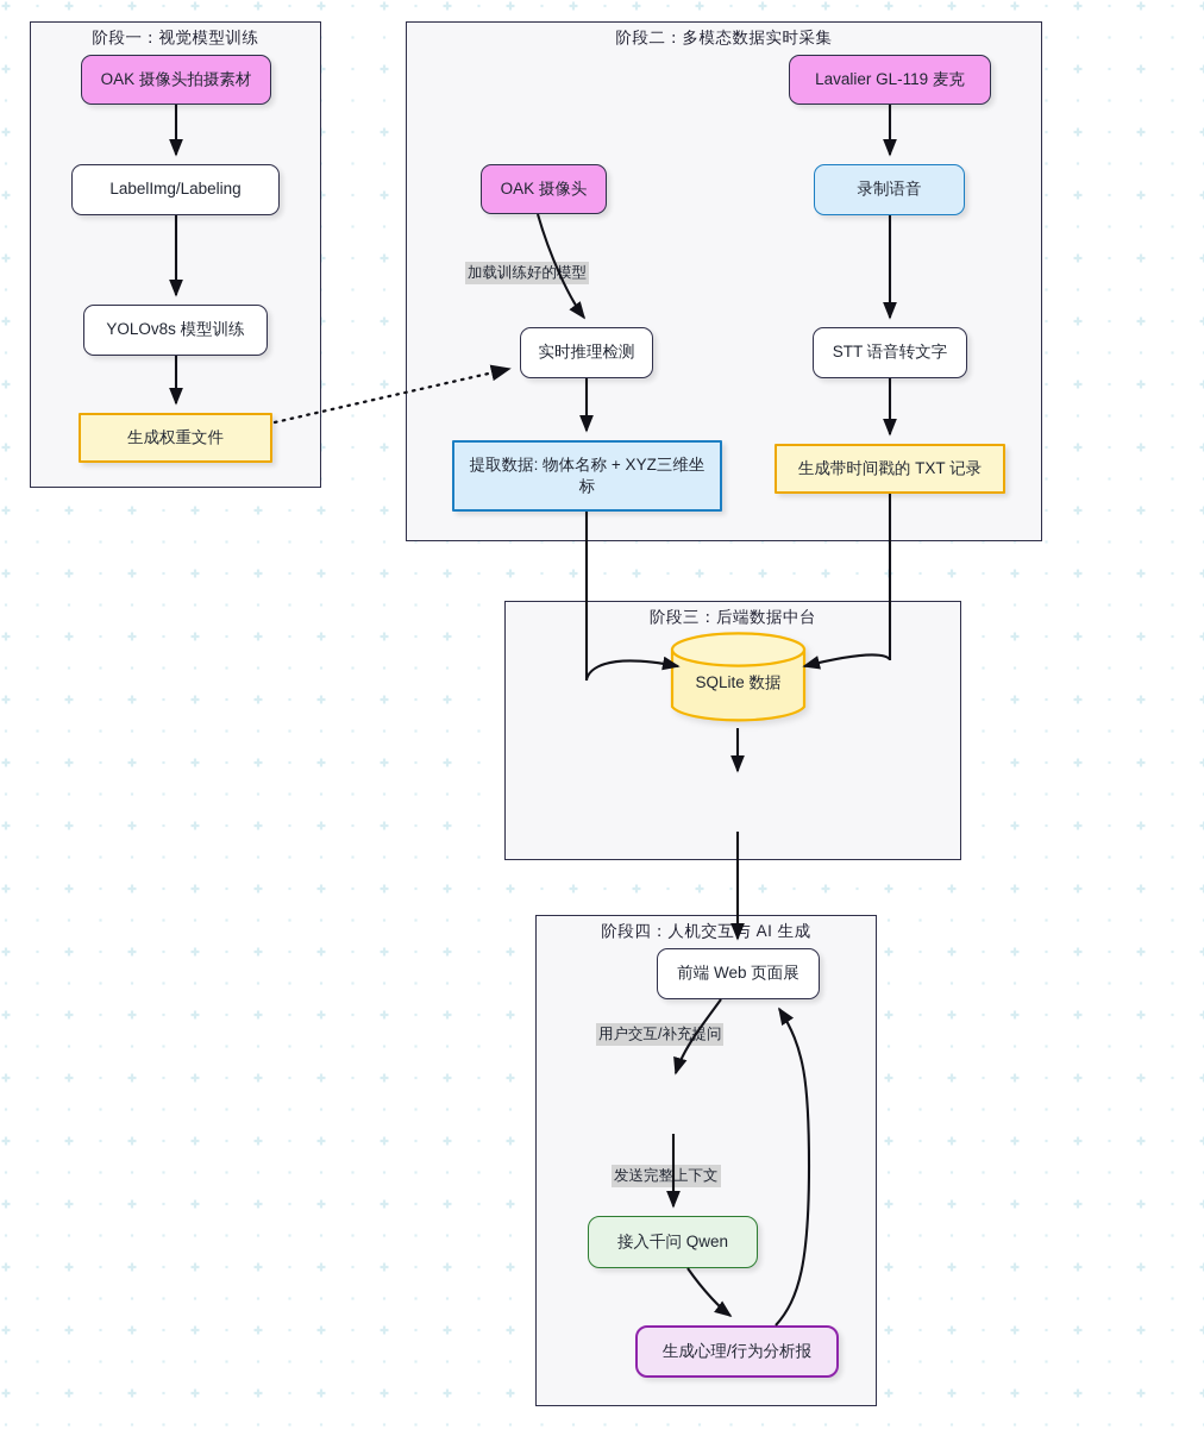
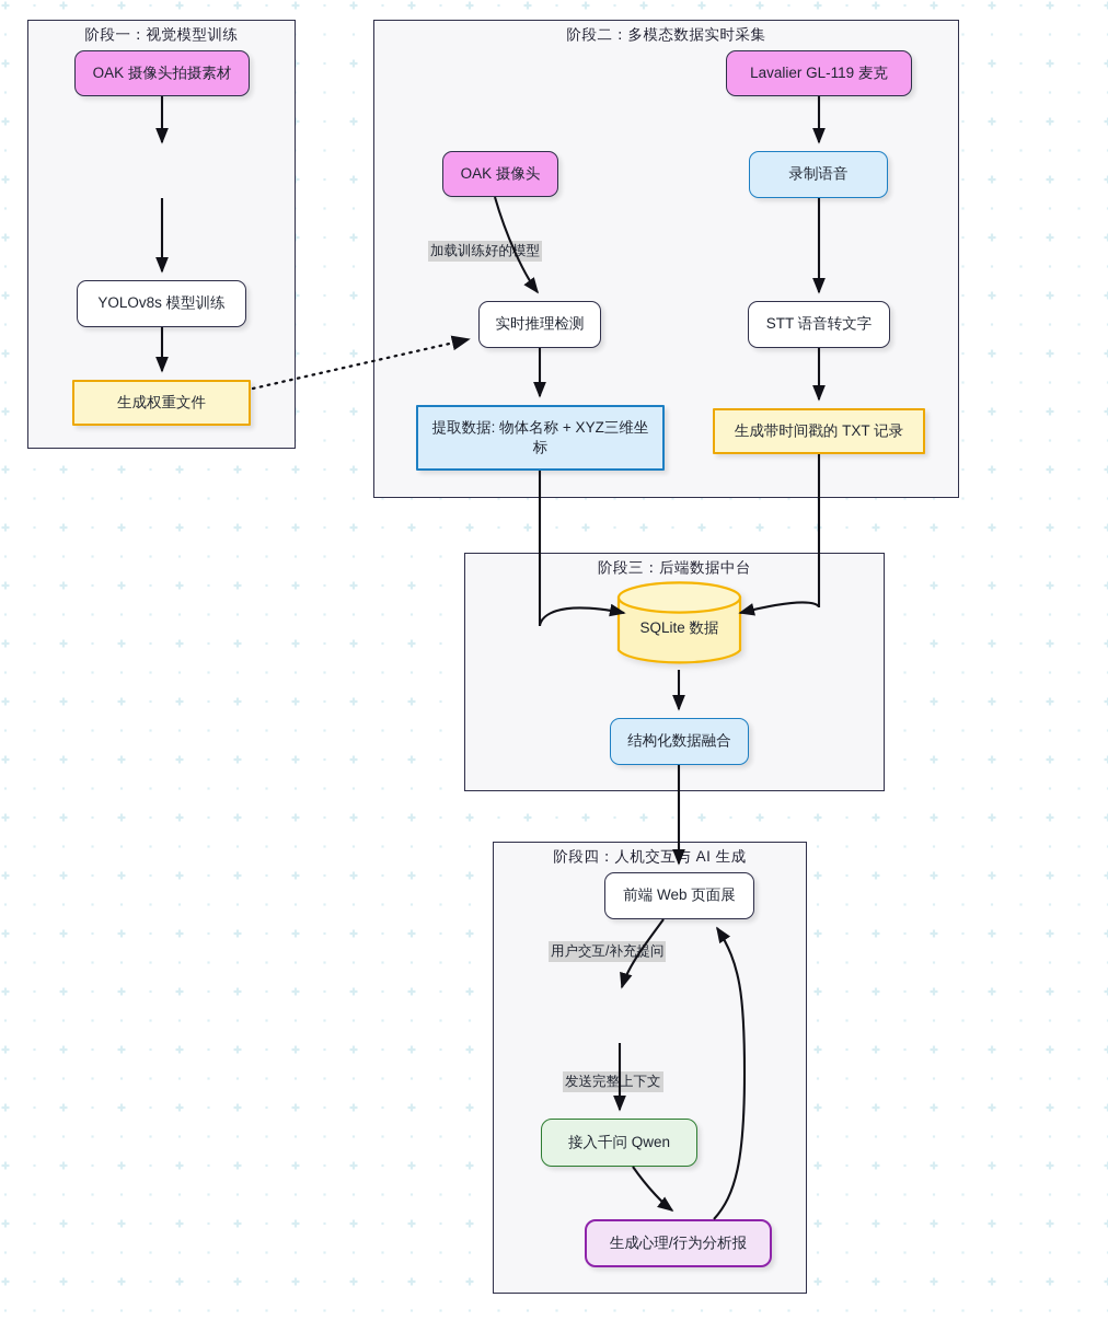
  阶段一：视觉模型训练
  阶段二：多模态数据实时采集
  阶段三：后端数据中台
  阶段四：人机交互与 AI 生成
  OAK 摄像头拍摄素材
- LabelImg/Labeling
  YOLOv8s 模型训练
  生成权重文件
  Lavalier GL-119 麦克
  OAK 摄像头
  录制语音
  实时推理检测
  STT 语音转文字
  提取数据: 物体名称 + XYZ三维坐标
  生成带时间戳的 TXT 记录
  SQLite 数据
+ 结构化数据融合
  前端 Web 页面展
  接入千问 Qwen
  生成心理/行为分析报
  加载训练好的模型
  用户交互/补充提问
  发送完整上下文
